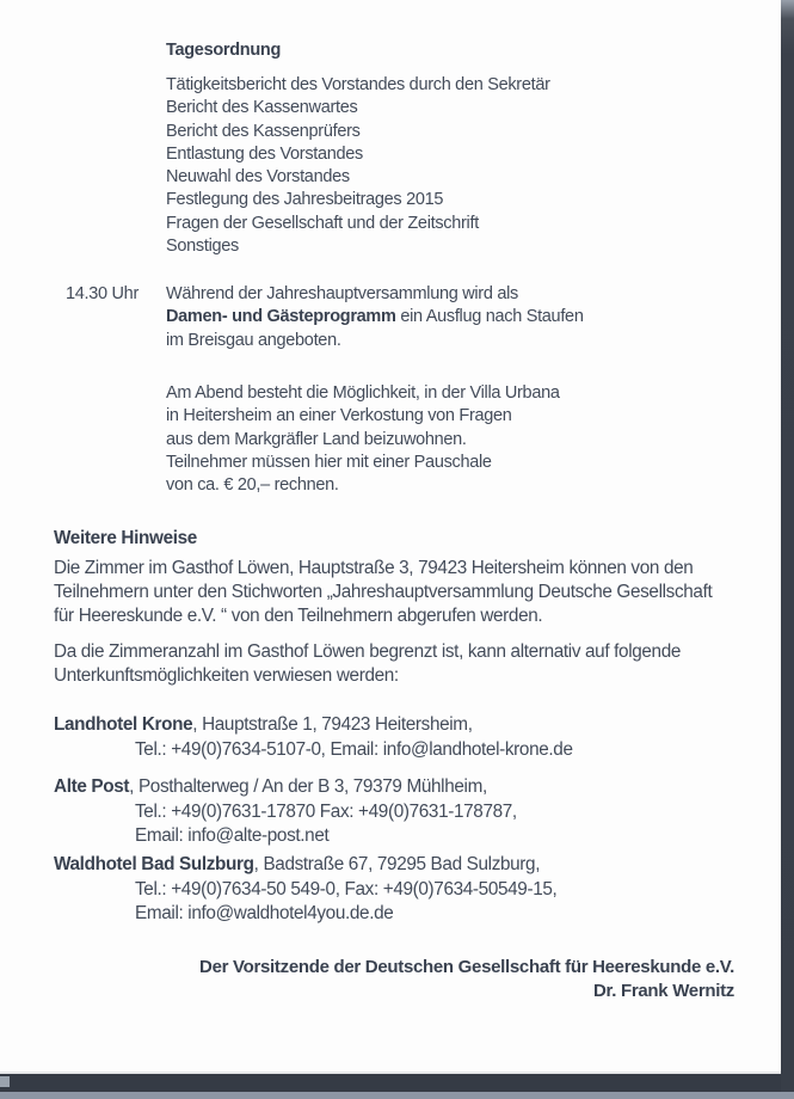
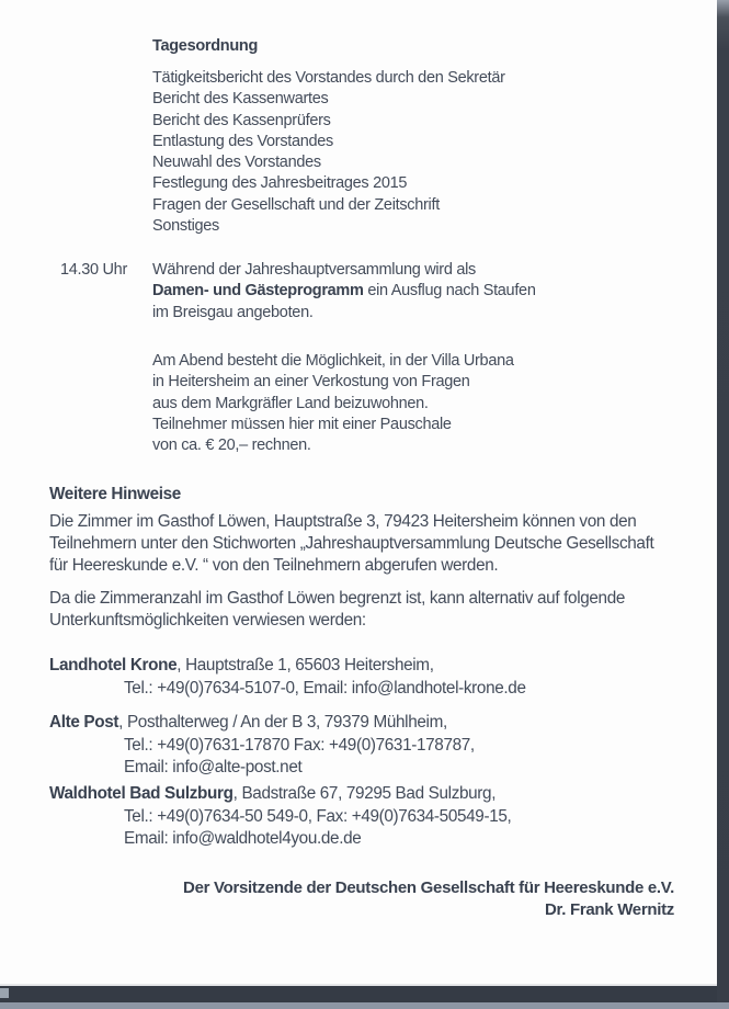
  Tagesordnung
  Tätigkeitsbericht des Vorstandes durch den Sekretär
  Bericht des Kassenwartes
  Bericht des Kassenprüfers
  Entlastung des Vorstandes
  Neuwahl des Vorstandes
  Festlegung des Jahresbeitrages 2015
  Fragen der Gesellschaft und der Zeitschrift
  Sonstiges
  14.30 Uhr
  Während der Jahreshauptversammlung wird als
  Damen- und Gästeprogramm ein Ausflug nach Staufen
  im Breisgau angeboten.
  Am Abend besteht die Möglichkeit, in der Villa Urbana
  in Heitersheim an einer Verkostung von Fragen
  aus dem Markgräfler Land beizuwohnen.
  Teilnehmer müssen hier mit einer Pauschale
  von ca. € 20,– rechnen.
  Weitere Hinweise
  Die Zimmer im Gasthof Löwen, Hauptstraße 3, 79423 Heitersheim können von den
  Teilnehmern unter den Stichworten „Jahreshauptversammlung Deutsche Gesellschaft
  für Heereskunde e.V. “ von den Teilnehmern abgerufen werden.
  Da die Zimmeranzahl im Gasthof Löwen begrenzt ist, kann alternativ auf folgende
  Unterkunftsmöglichkeiten verwiesen werden:
- Landhotel Krone, Hauptstraße 1, 79423 Heitersheim,
+ Landhotel Krone, Hauptstraße 1, 65603 Heitersheim,
  Tel.: +49(0)7634-5107-0, Email: info@landhotel-krone.de
  Alte Post, Posthalterweg / An der B 3, 79379 Mühlheim,
  Tel.: +49(0)7631-17870 Fax: +49(0)7631-178787,
  Email: info@alte-post.net
  Waldhotel Bad Sulzburg, Badstraße 67, 79295 Bad Sulzburg,
  Tel.: +49(0)7634-50 549-0, Fax: +49(0)7634-50549-15,
  Email: info@waldhotel4you.de.de
  Der Vorsitzende der Deutschen Gesellschaft für Heereskunde e.V.
  Dr. Frank Wernitz
